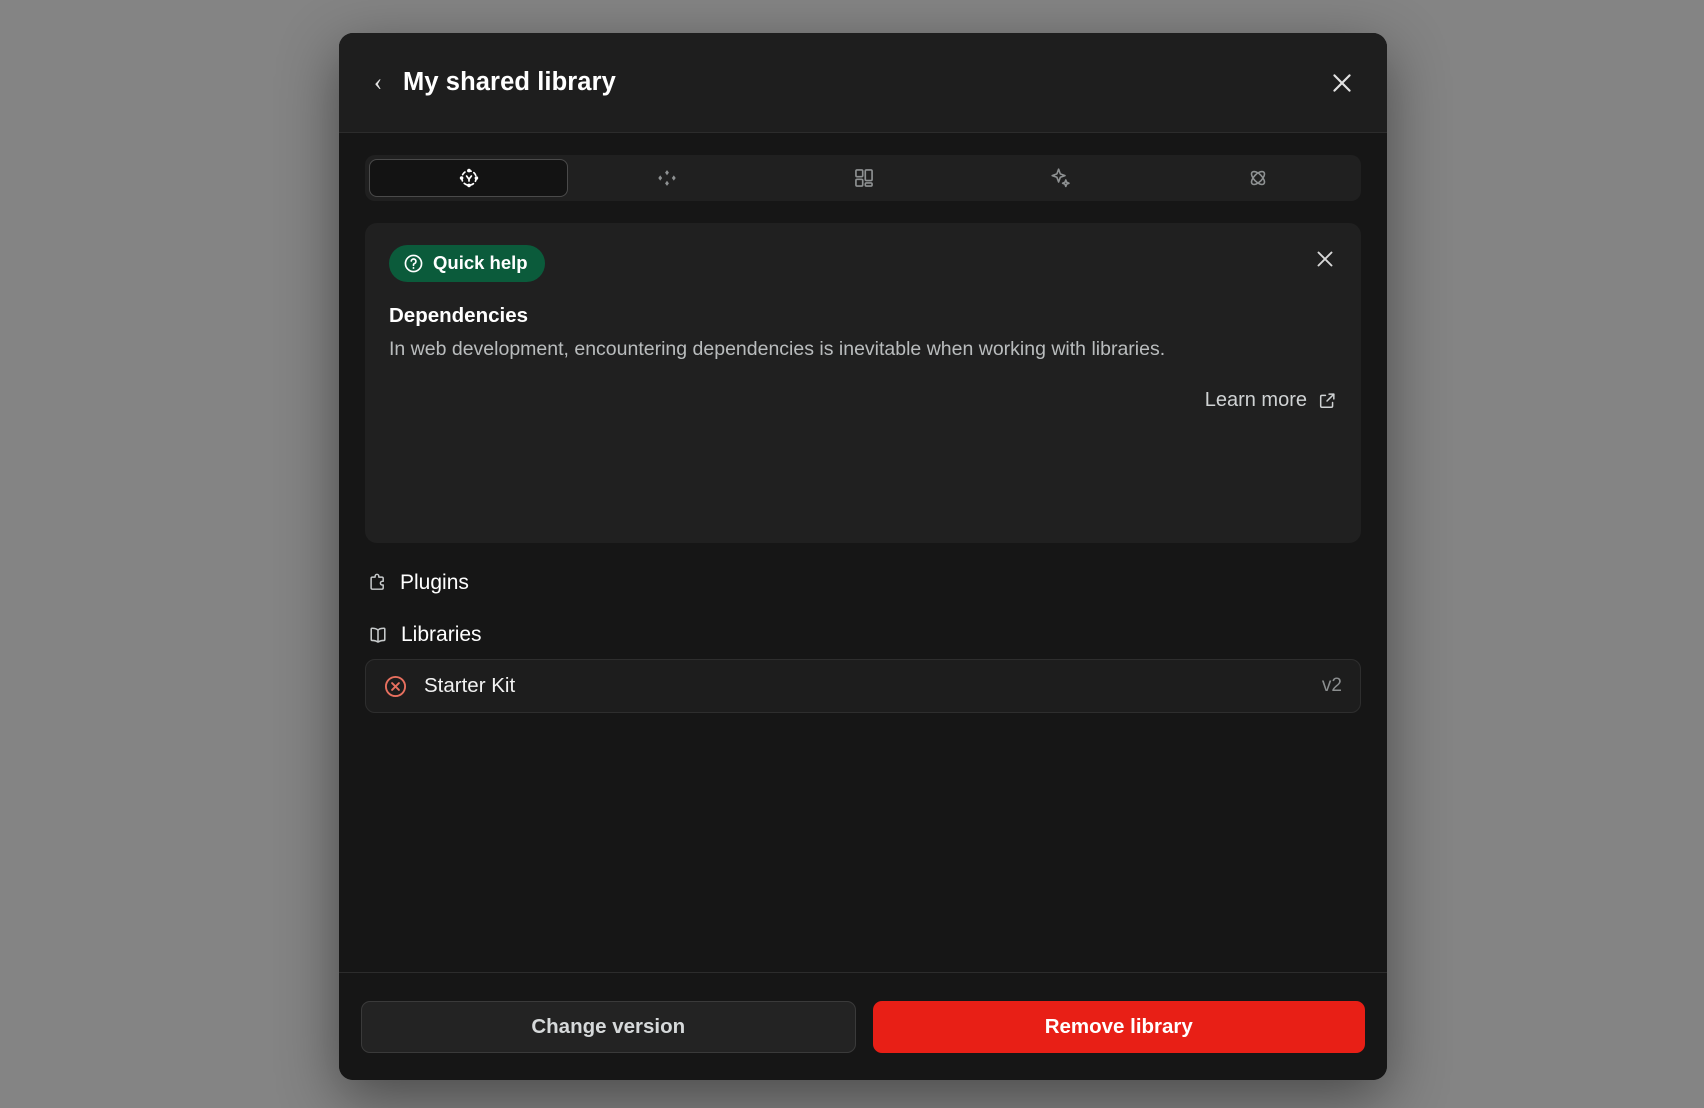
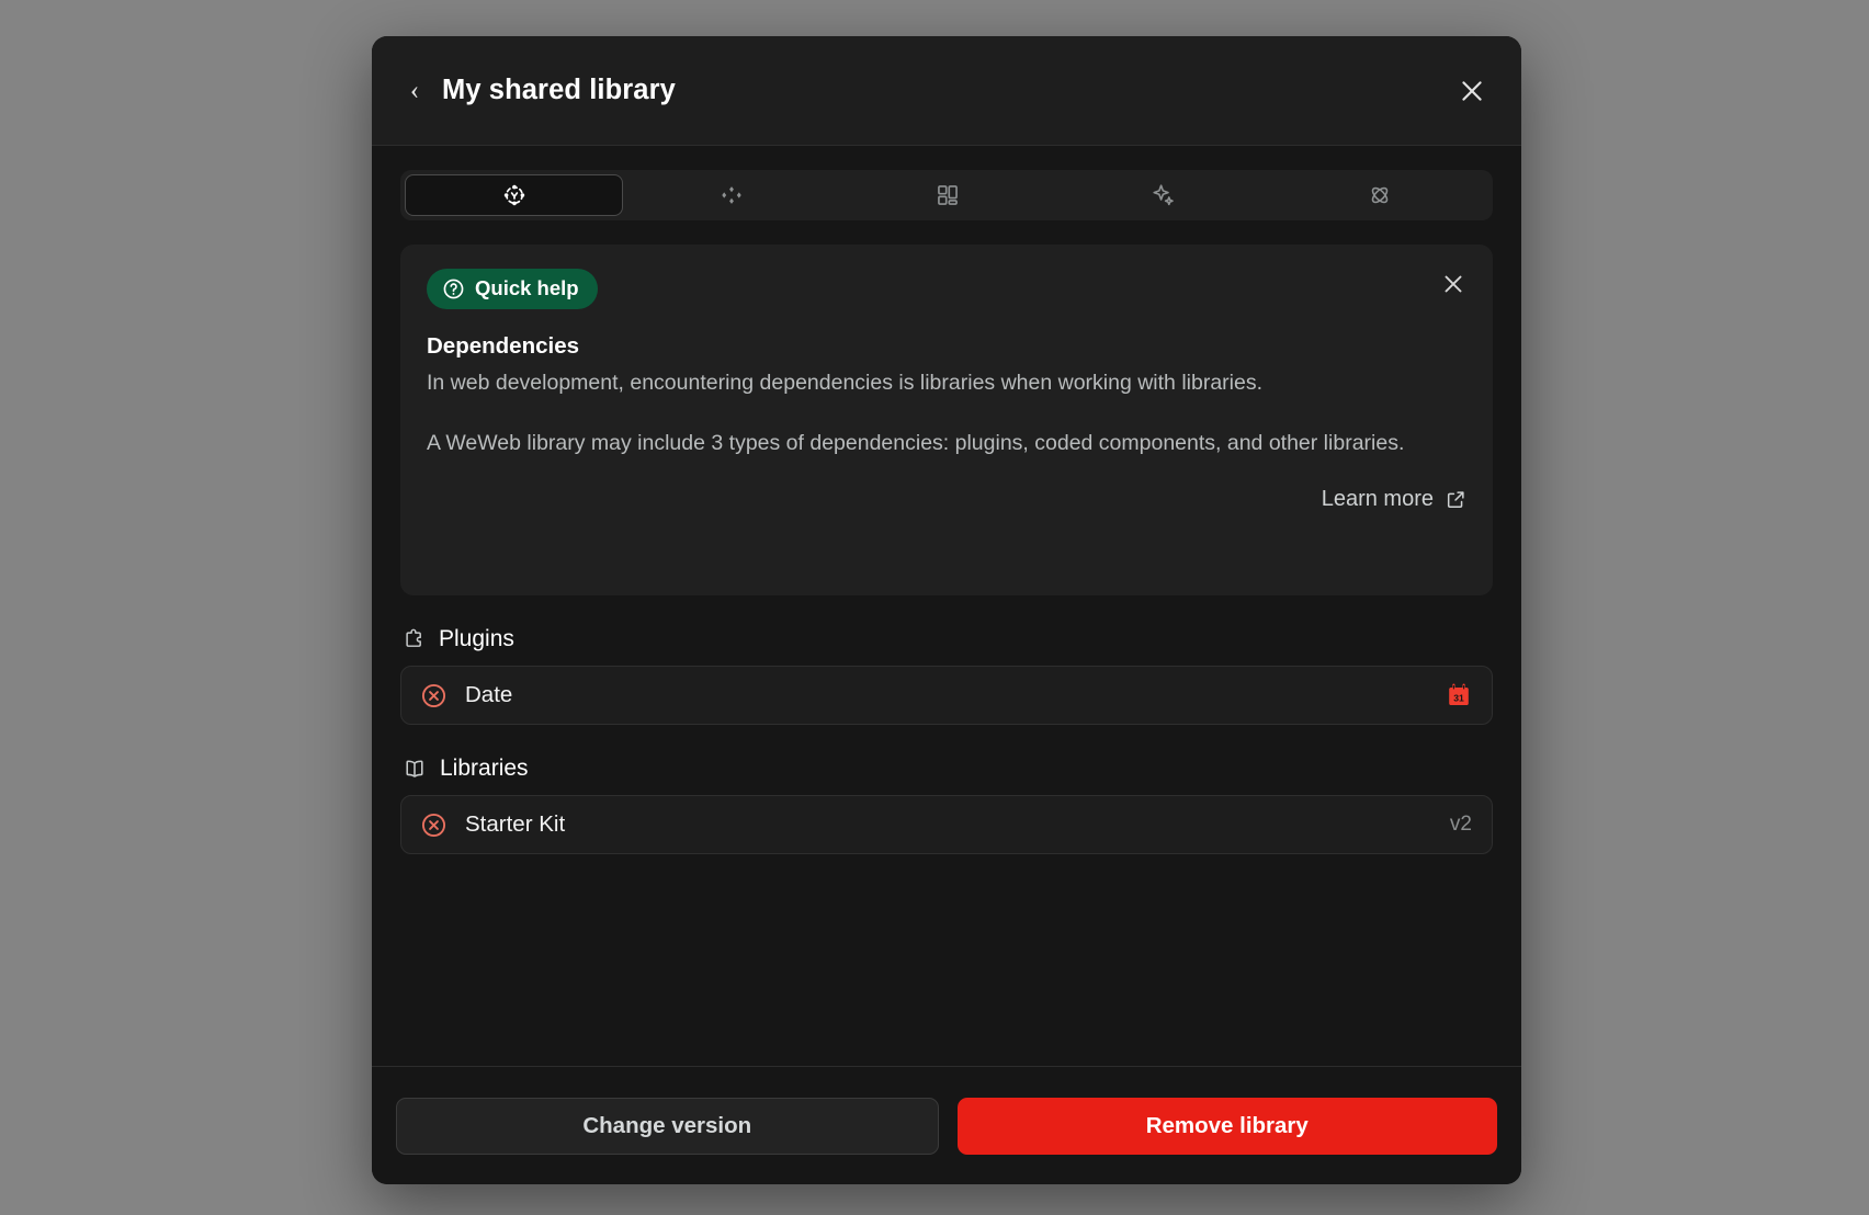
  ‹
  My shared library
  Quick help
  Dependencies
- In web development, encountering dependencies is inevitable when working with libraries.
+ In web development, encountering dependencies is libraries when working with libraries.
+ A WeWeb library may include 3 types of dependencies: plugins, coded components, and other libraries.
  Learn more
  Plugins
+ Date
+ 31
  Libraries
  Starter Kit
  v2
  Change version
  Remove library
